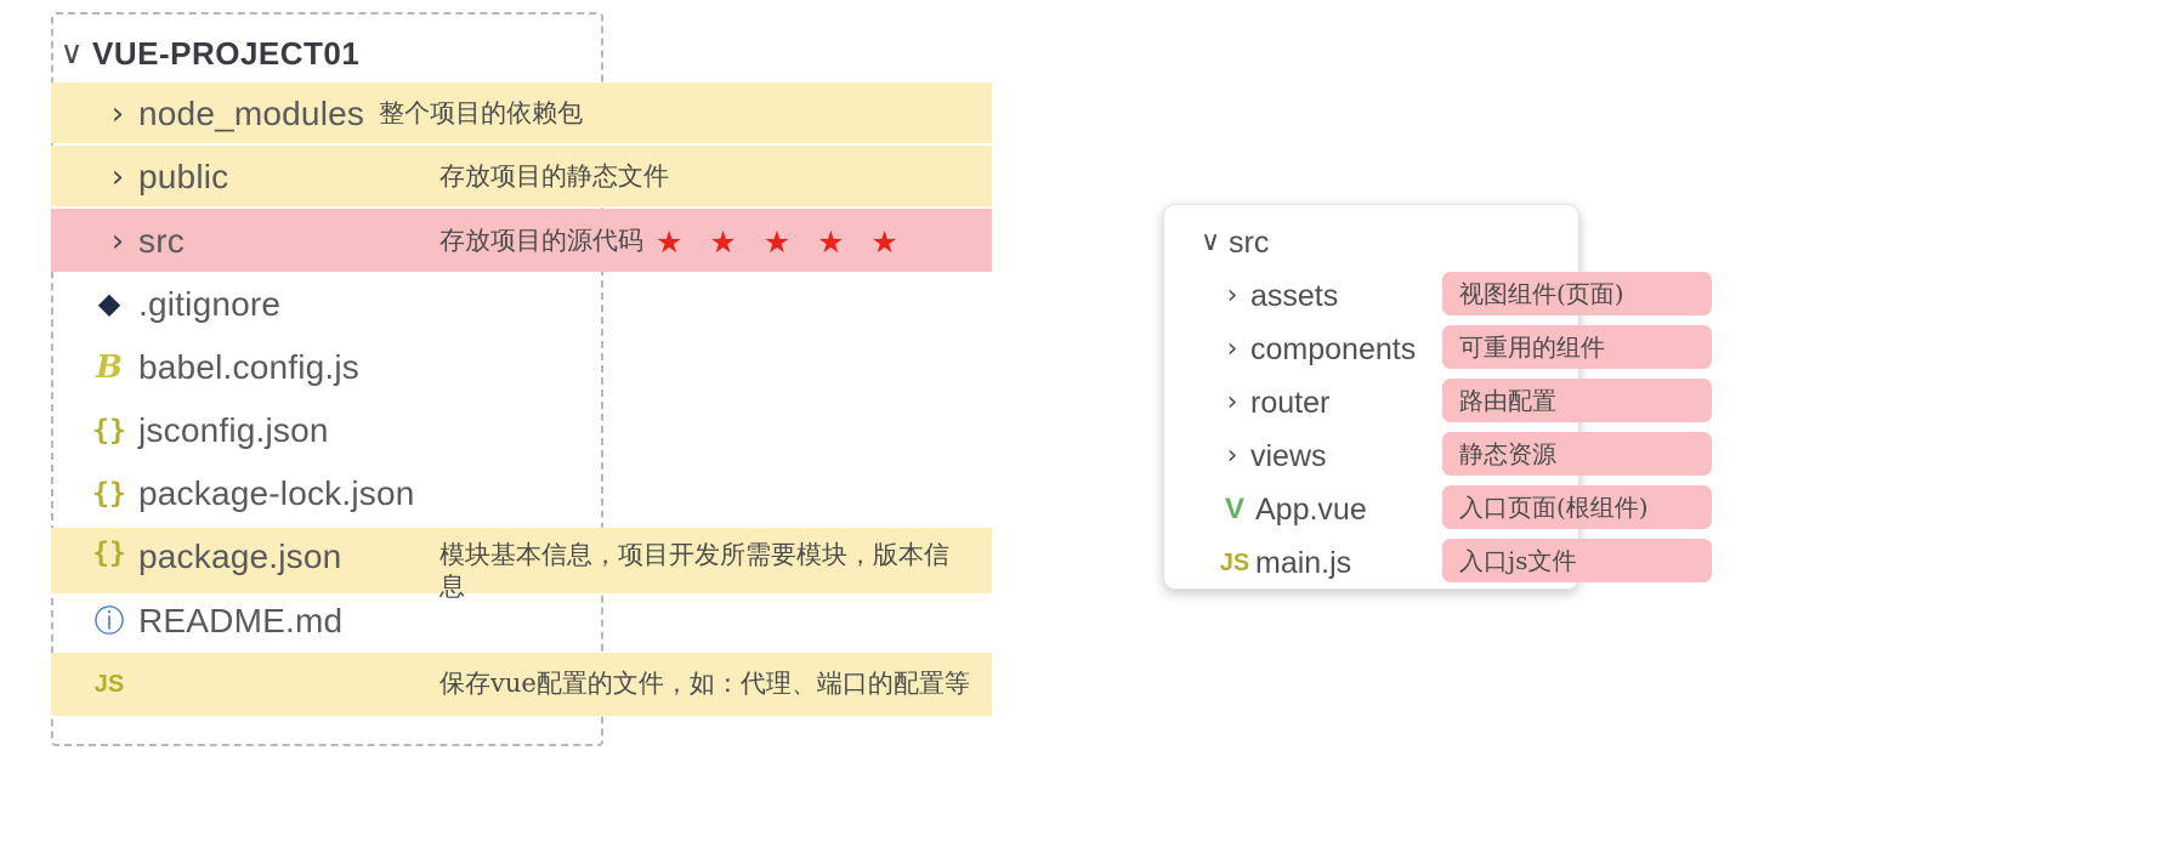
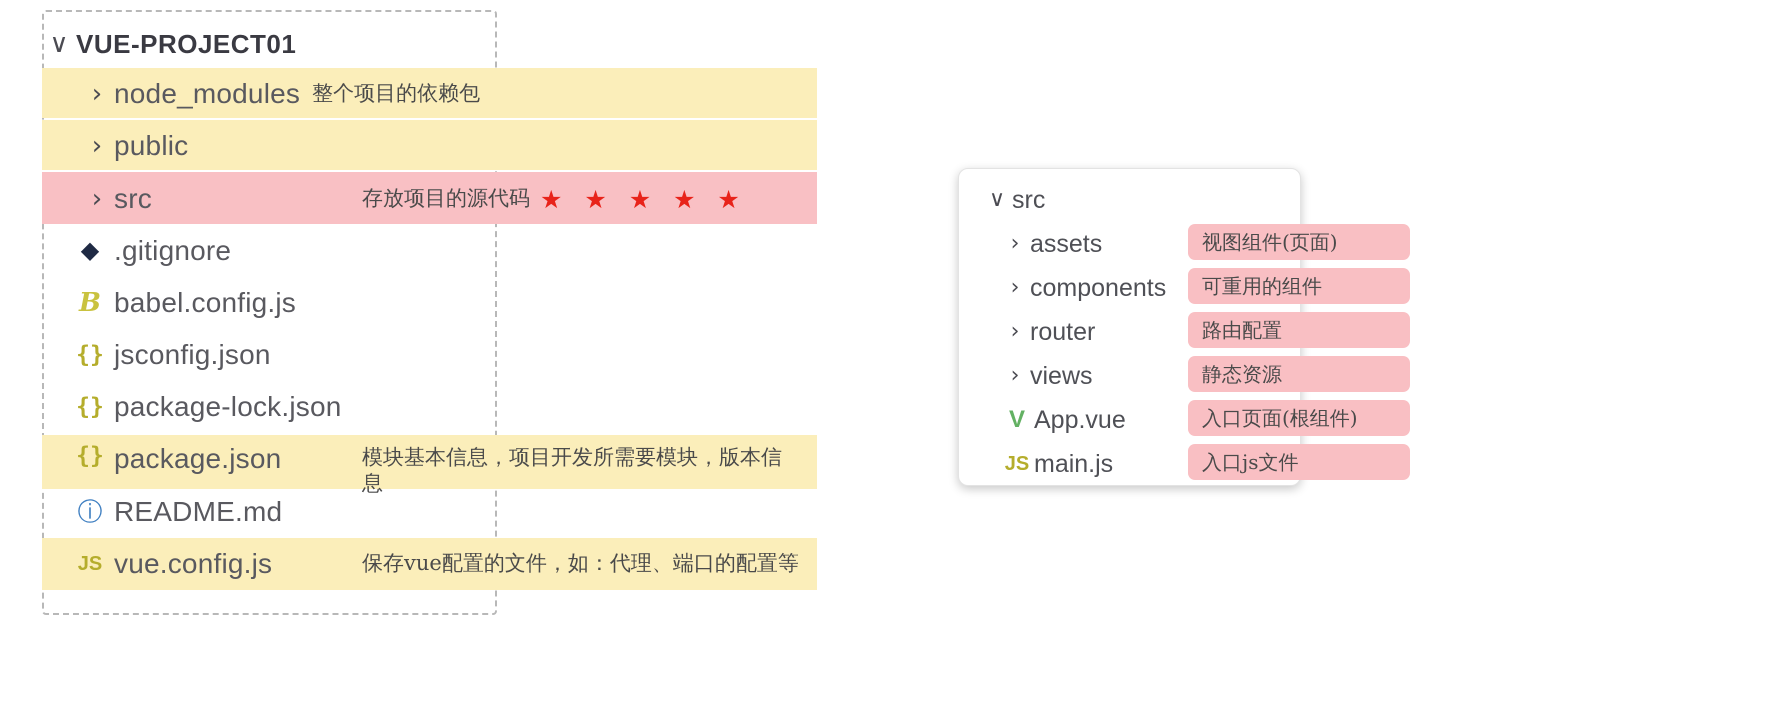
  ∨
  VUE-PROJECT01
  ›
  node_modules
  整个项目的依赖包
  ›
  public
- 存放项目的静态文件
  ›
  src
  存放项目的源代码
  ★ ★ ★ ★ ★
  ◆
  .gitignore
  B
  babel.config.js
  {}
  jsconfig.json
  {}
  package-lock.json
  {}
  package.json
  模块基本信息，项目开发所需要模块，版本信息
  ⓘ
  README.md
  JS
+ vue.config.js
  保存vue配置的文件，如：代理、端口的配置等
  ∨
  src
  ›
  assets
  视图组件(页面)
  ›
  components
  可重用的组件
  ›
  router
  路由配置
  ›
  views
  静态资源
  V
  App.vue
  入口页面(根组件)
  JS
  main.js
  入口js文件
